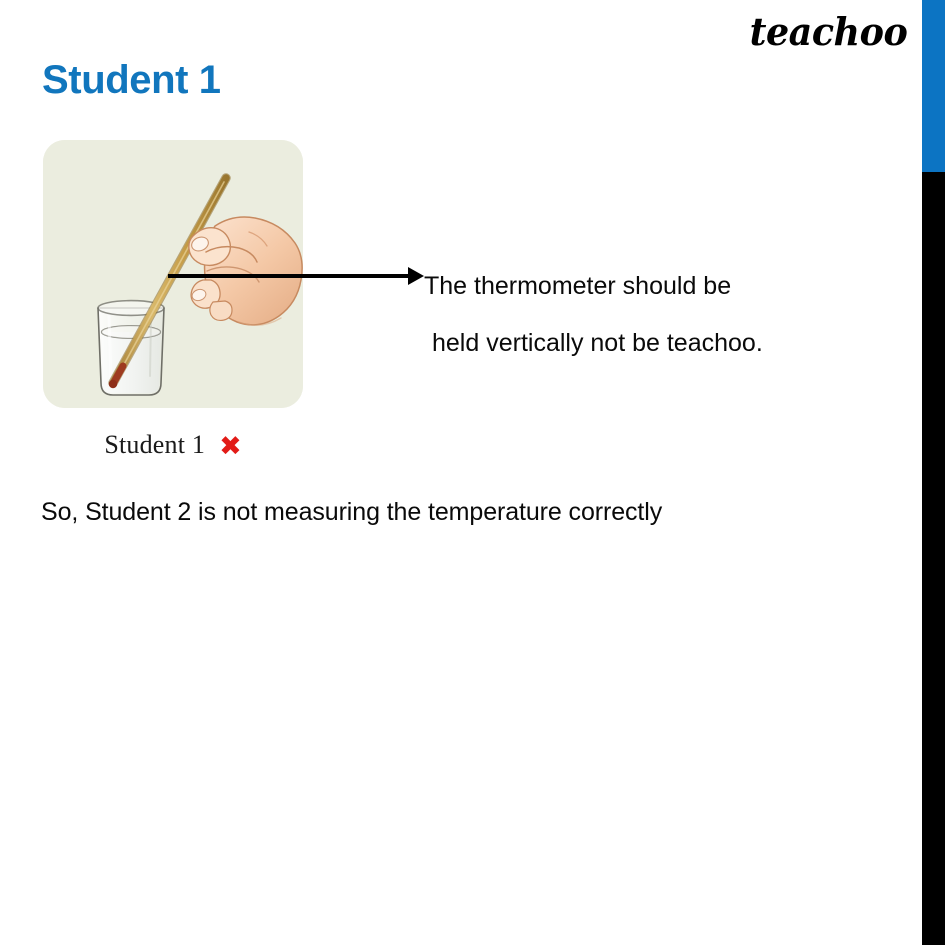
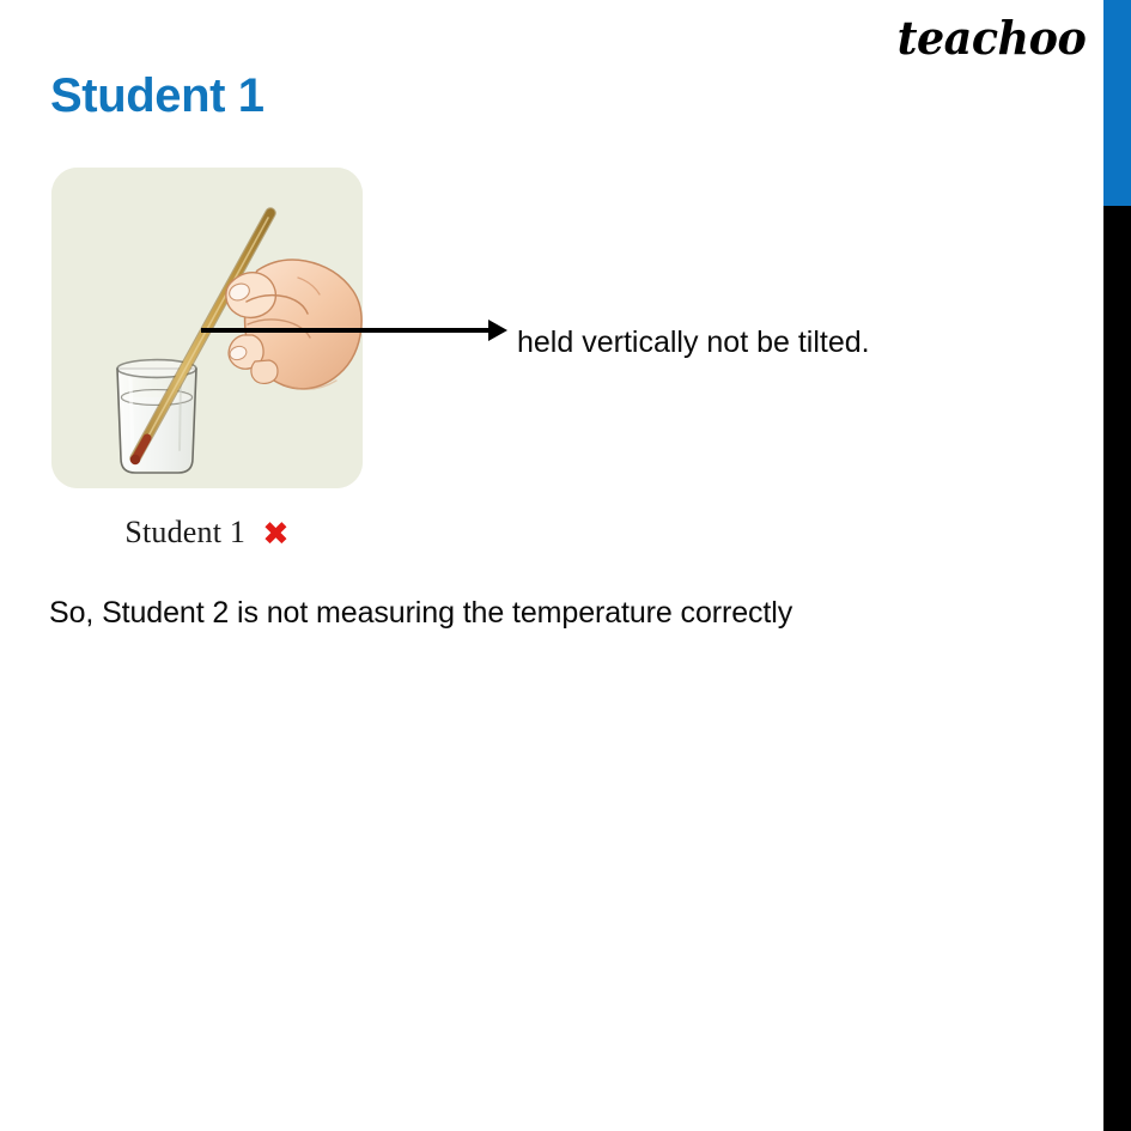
  teachoo
  Student 1
- The thermometer should be
- held vertically not be teachoo.
+ held vertically not be tilted.
  Student 1
  ✖
  So, Student 2 is not measuring the temperature correctly
